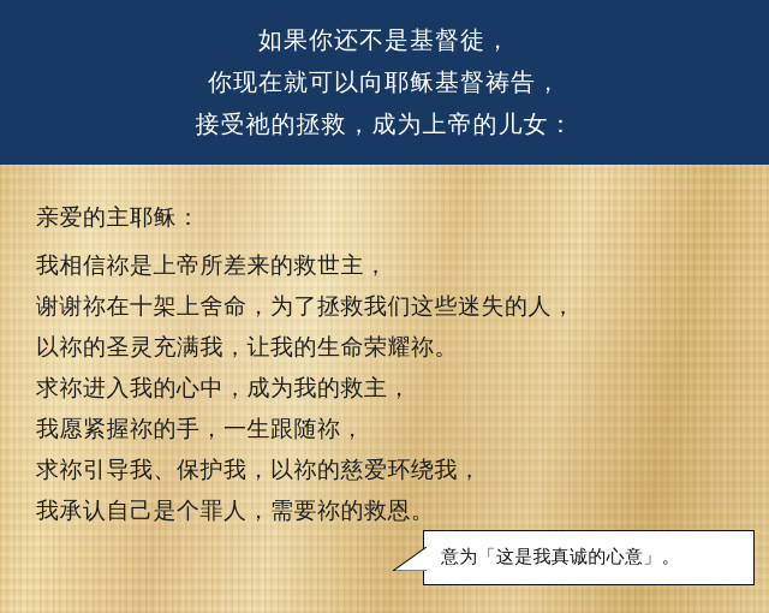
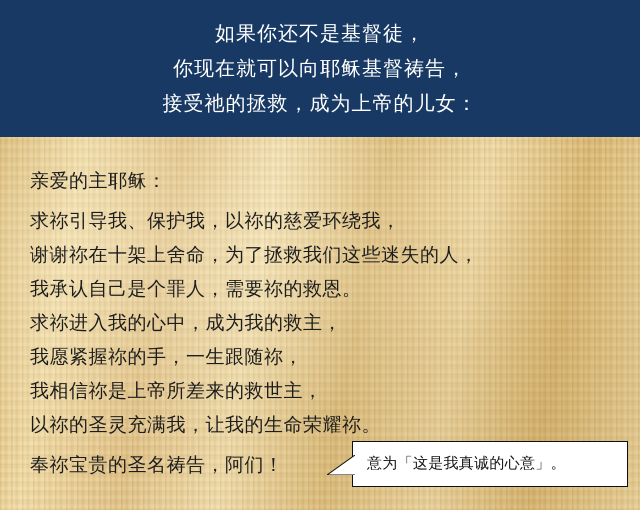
  如果你还不是基督徒，
  你现在就可以向耶稣基督祷告，
  接受祂的拯救，成为上帝的儿女：
  亲爱的主耶稣：
- 我相信祢是上帝所差来的救世主，
+ 求祢引导我、保护我，以祢的慈爱环绕我，
  谢谢祢在十架上舍命，为了拯救我们这些迷失的人，
- 以祢的圣灵充满我，让我的生命荣耀祢。
+ 我承认自己是个罪人，需要祢的救恩。
  求祢进入我的心中，成为我的救主，
  我愿紧握祢的手，一生跟随祢，
- 求祢引导我、保护我，以祢的慈爱环绕我，
+ 我相信祢是上帝所差来的救世主，
- 我承认自己是个罪人，需要祢的救恩。
+ 以祢的圣灵充满我，让我的生命荣耀祢。
+ 奉祢宝贵的圣名祷告，阿们！
  意为「这是我真诚的心意」。
